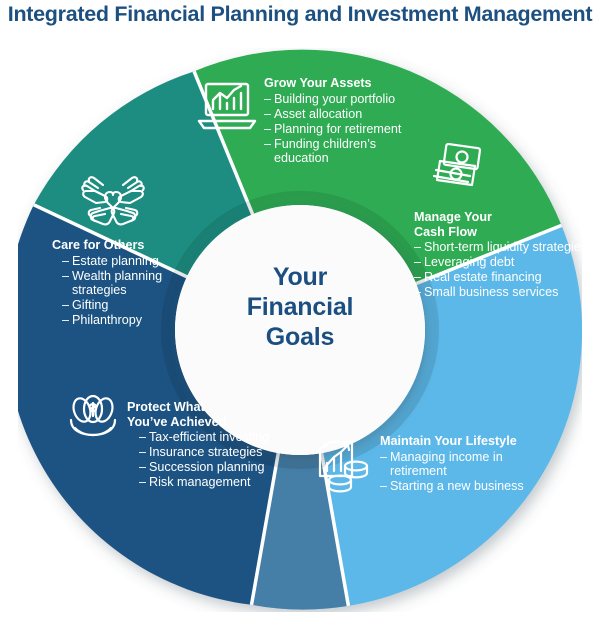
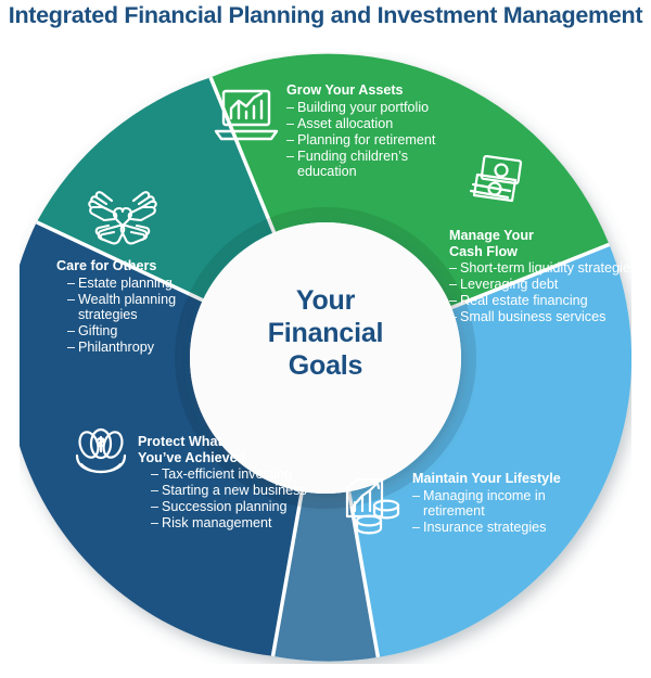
  Integrated Financial Planning and Investment Management
  Grow Your Assets
  – Building your portfolio
  – Asset allocation
  – Planning for retirement
  – Funding children’s education
  Manage Your
  Cash Flow
  – Short-term liquidity strategies
  – Leveraging debt
  – Real estate financing
  – Small business services
  Maintain Your Lifestyle
  – Managing income in retirement
- – Starting a new business
+ – Insurance strategies
  Protect What
  You’ve Achieved
  – Tax-efficient investing
- – Insurance strategies
+ – Starting a new business
  – Succession planning
  – Risk management
  Care for Others
  – Estate planning
  – Wealth planning strategies
  – Gifting
  – Philanthropy
  Your
  Financial
  Goals
